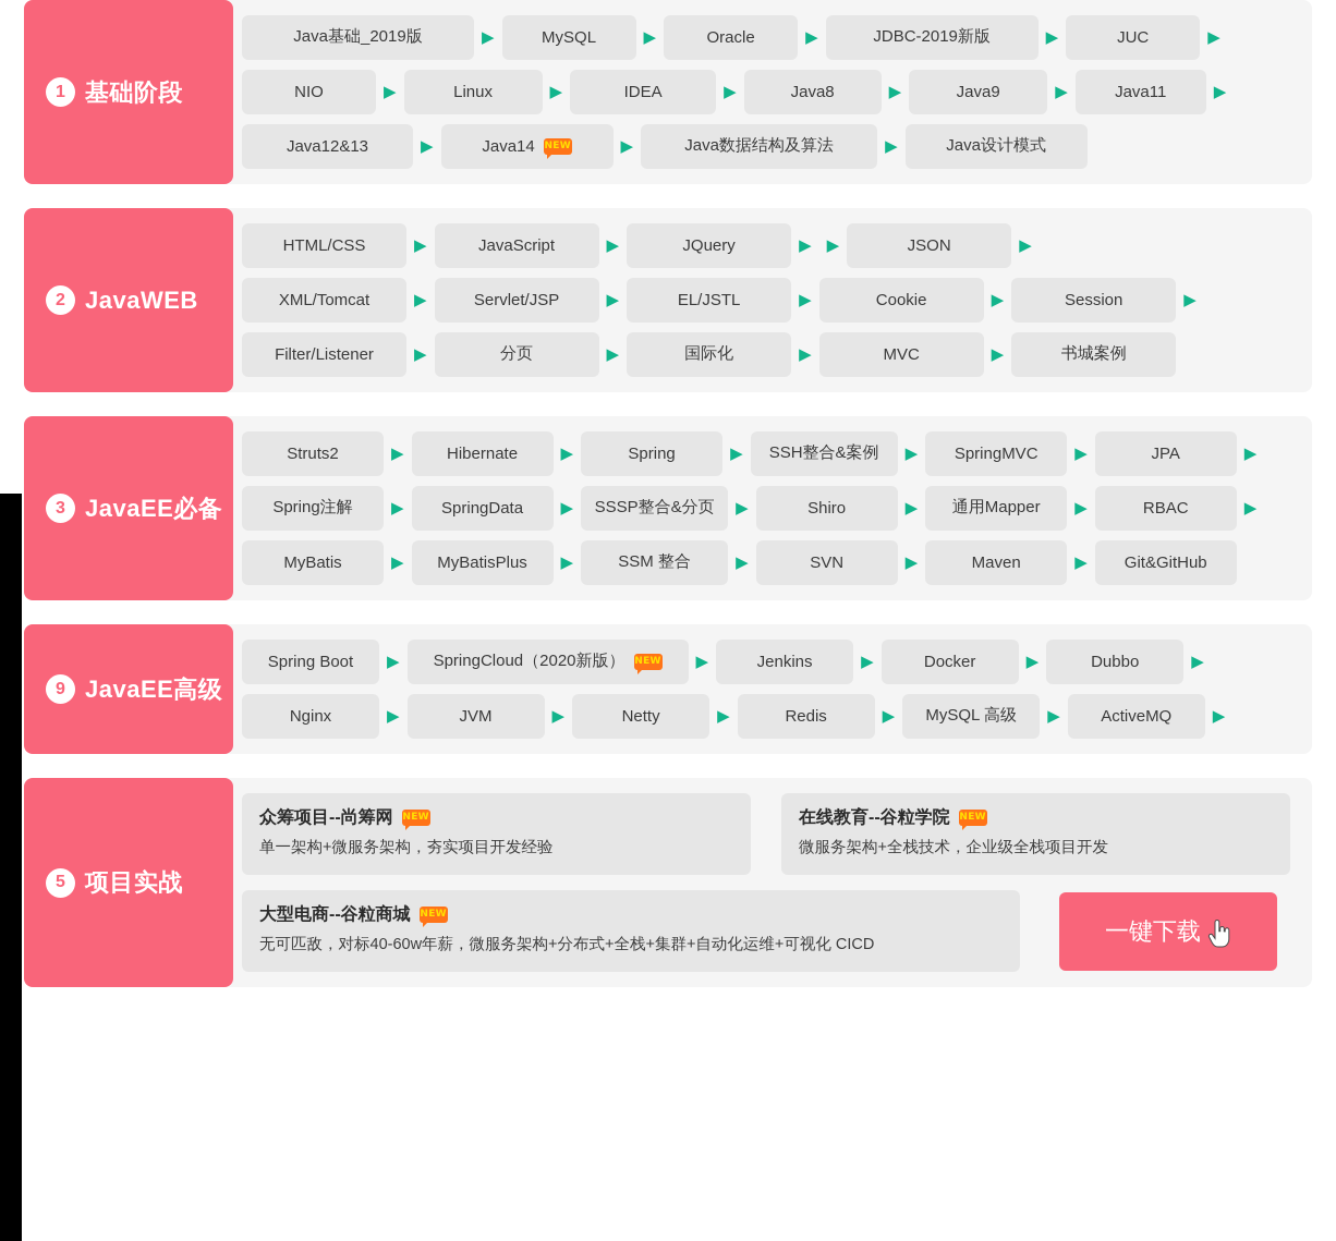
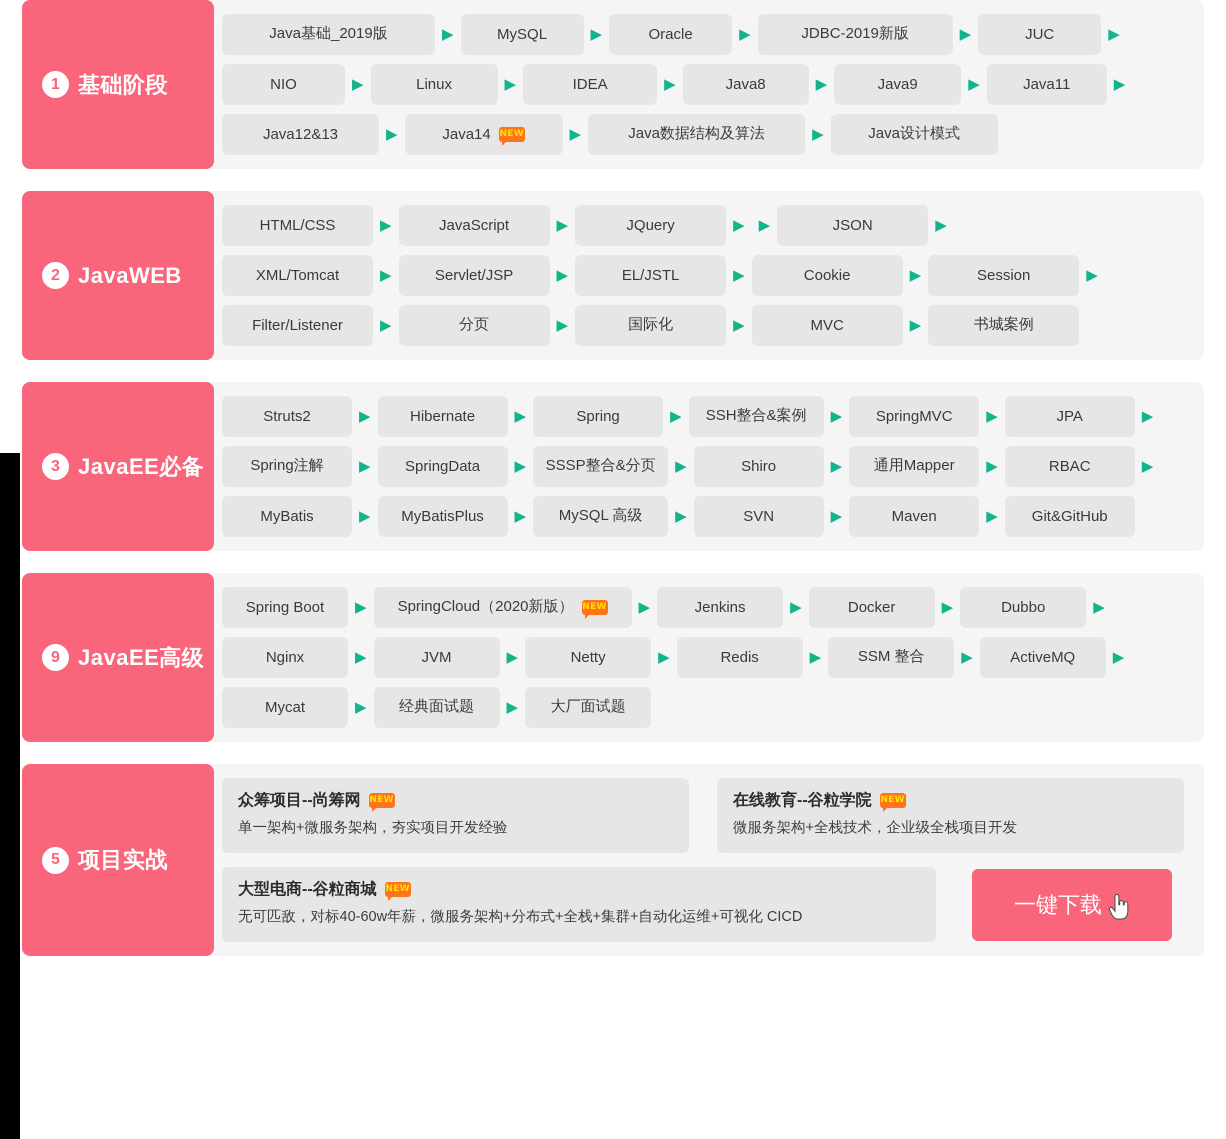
  1
  基础阶段
  Java基础_2019版
  MySQL
  Oracle
  JDBC-2019新版
  JUC
  NIO
  Linux
  IDEA
  Java8
  Java9
  Java11
  Java12&13
  Java14
  NEW
  Java数据结构及算法
  Java设计模式
  2
  JavaWEB
  HTML/CSS
  JavaScript
  JQuery
  JSON
  XML/Tomcat
  Servlet/JSP
  EL/JSTL
  Cookie
  Session
  Filter/Listener
  分页
  国际化
  MVC
  书城案例
  3
  JavaEE必备
  Struts2
  Hibernate
  Spring
  SSH整合&案例
  SpringMVC
  JPA
  Spring注解
  SpringData
  SSSP整合&分页
  Shiro
  通用Mapper
  RBAC
  MyBatis
  MyBatisPlus
- SSM 整合
+ MySQL 高级
  SVN
  Maven
  Git&GitHub
  9
  JavaEE高级
  Spring Boot
  SpringCloud（2020新版）
  NEW
  Jenkins
  Docker
  Dubbo
  Nginx
  JVM
  Netty
  Redis
- MySQL 高级
+ SSM 整合
  ActiveMQ
+ Mycat
+ 经典面试题
+ 大厂面试题
  5
  项目实战
  众筹项目--尚筹网
  NEW
  单一架构+微服务架构，夯实项目开发经验
  在线教育--谷粒学院
  NEW
  微服务架构+全栈技术，企业级全栈项目开发
  大型电商--谷粒商城
  NEW
  无可匹敌，对标40-60w年薪，微服务架构+分布式+全栈+集群+自动化运维+可视化 CICD
  一键下载
